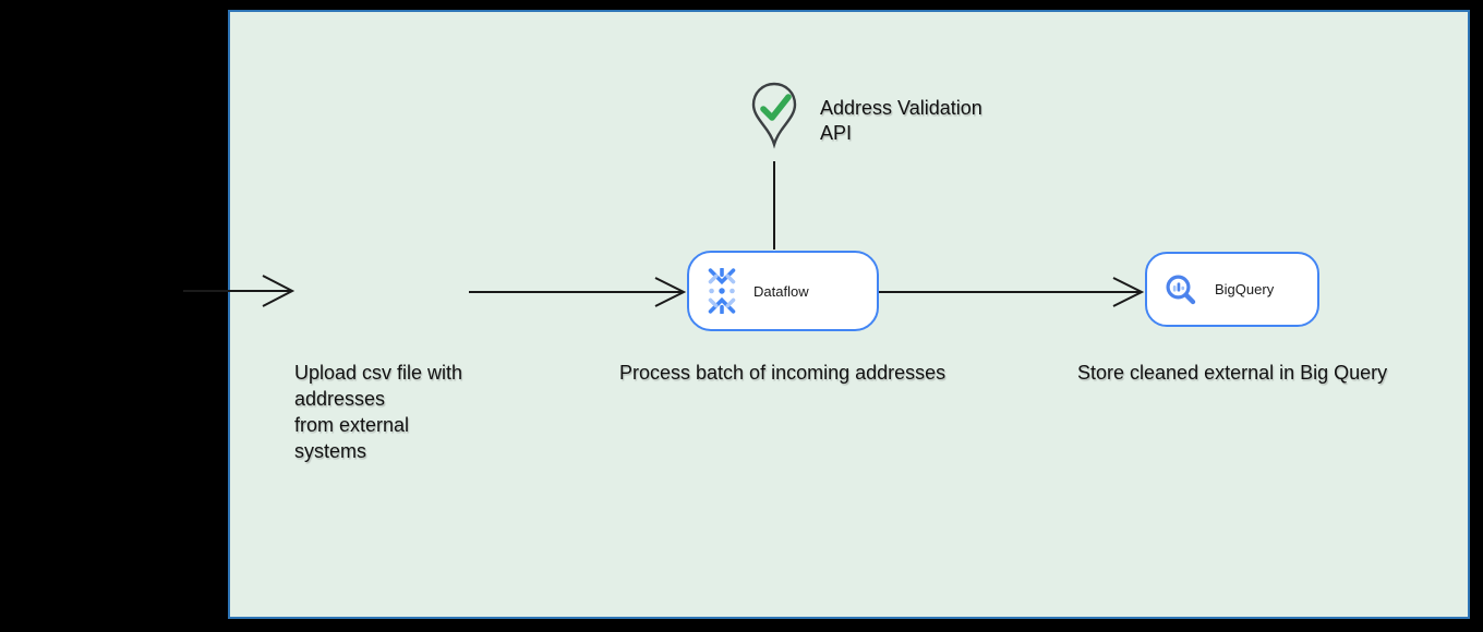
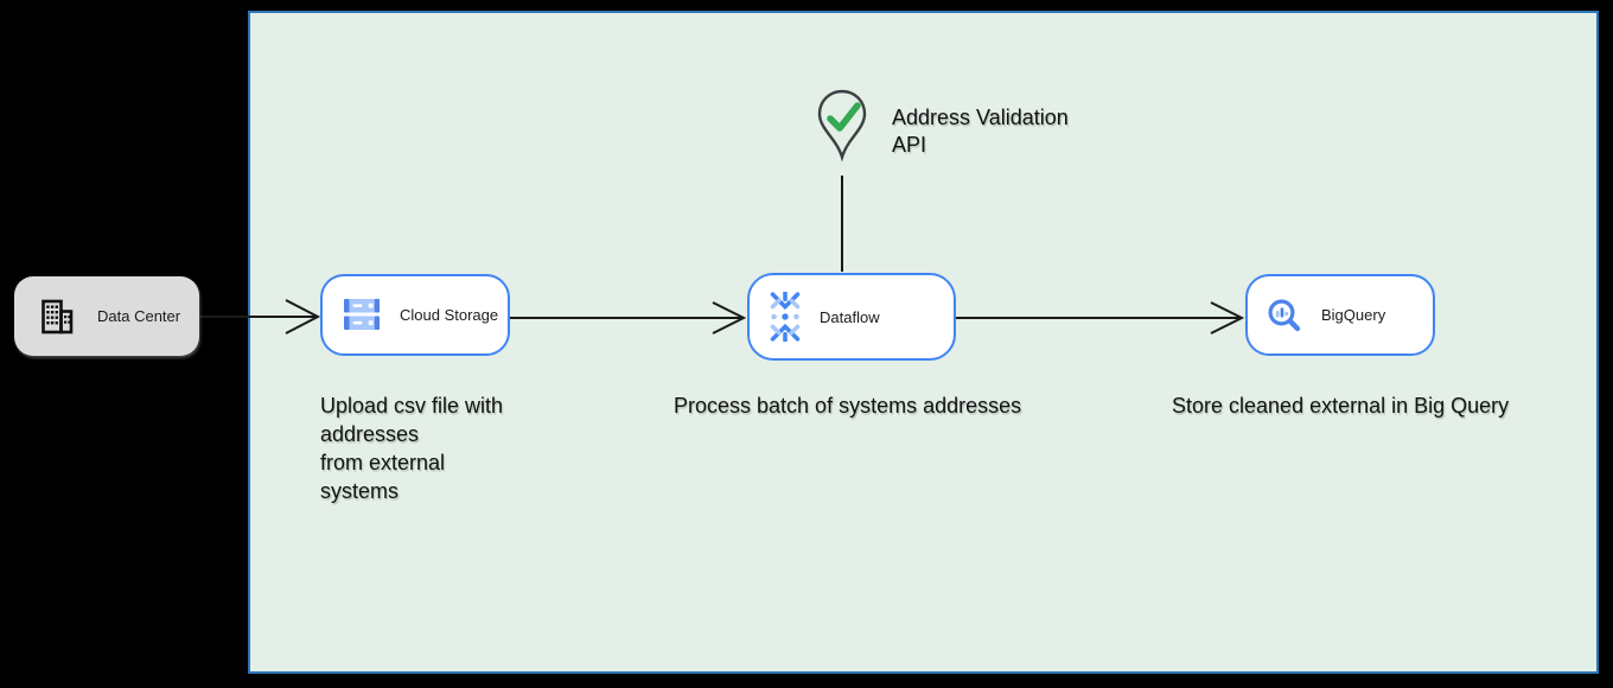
+ Data Center
+ Cloud Storage
  Dataflow
  BigQuery
  Address Validation
  API
  Upload csv file with
  addresses
  from external
  systems
- Process batch of incoming addresses
+ Process batch of systems addresses
  Store cleaned external in Big Query
